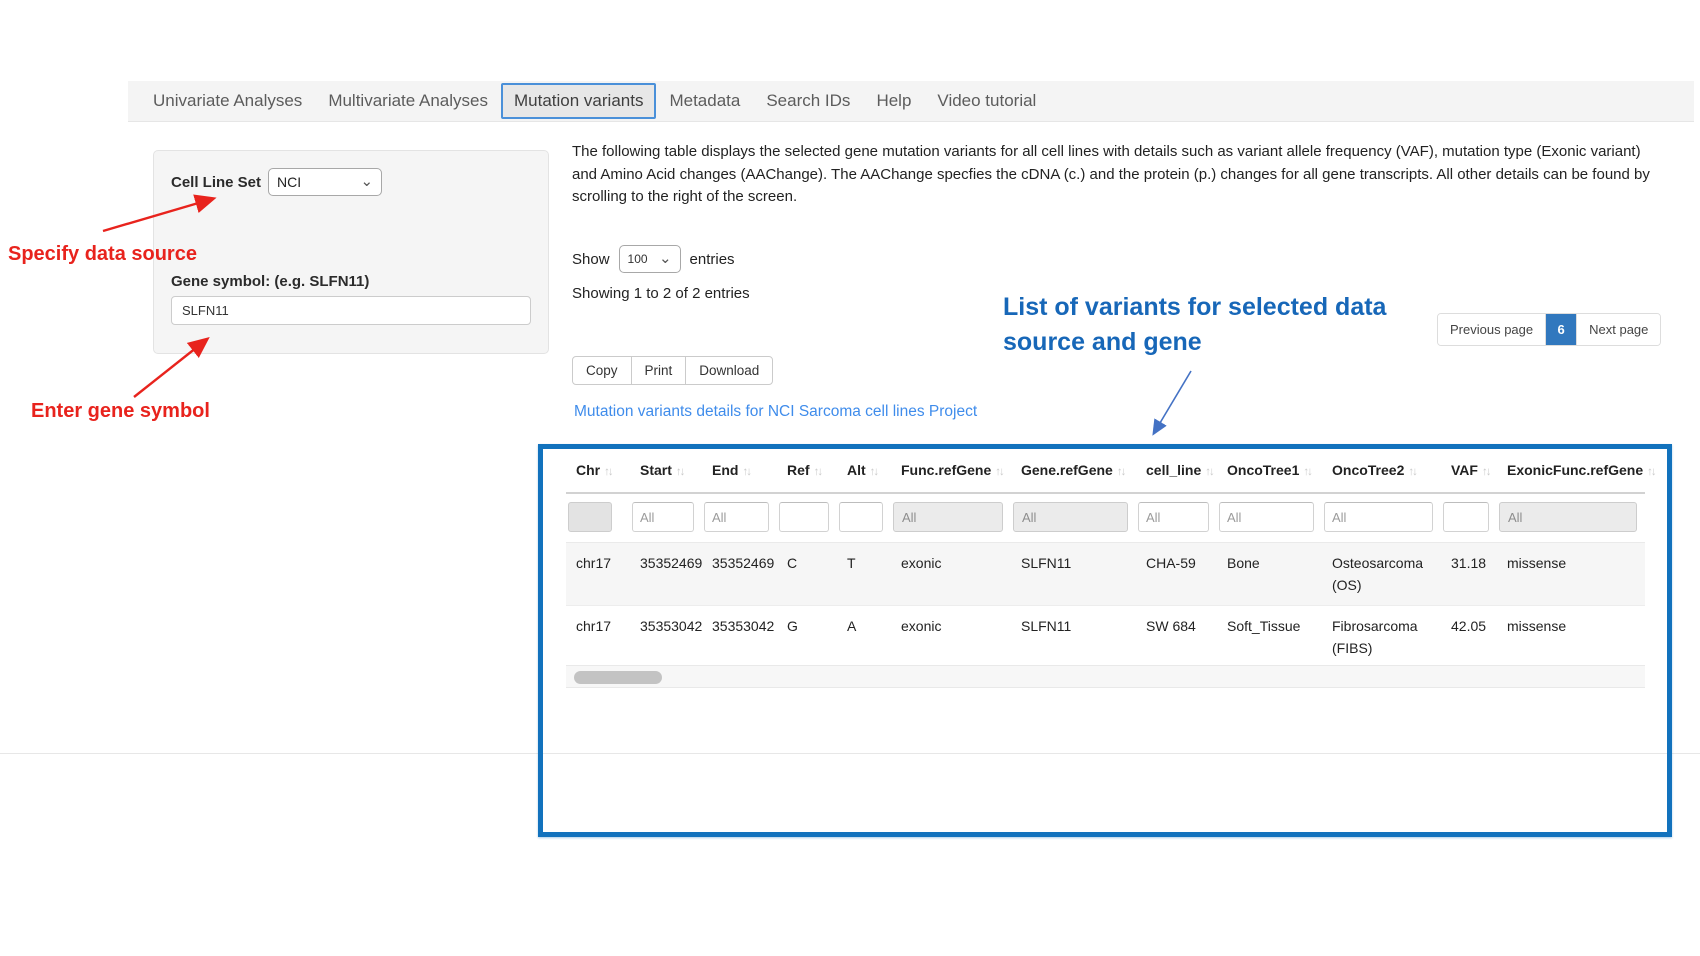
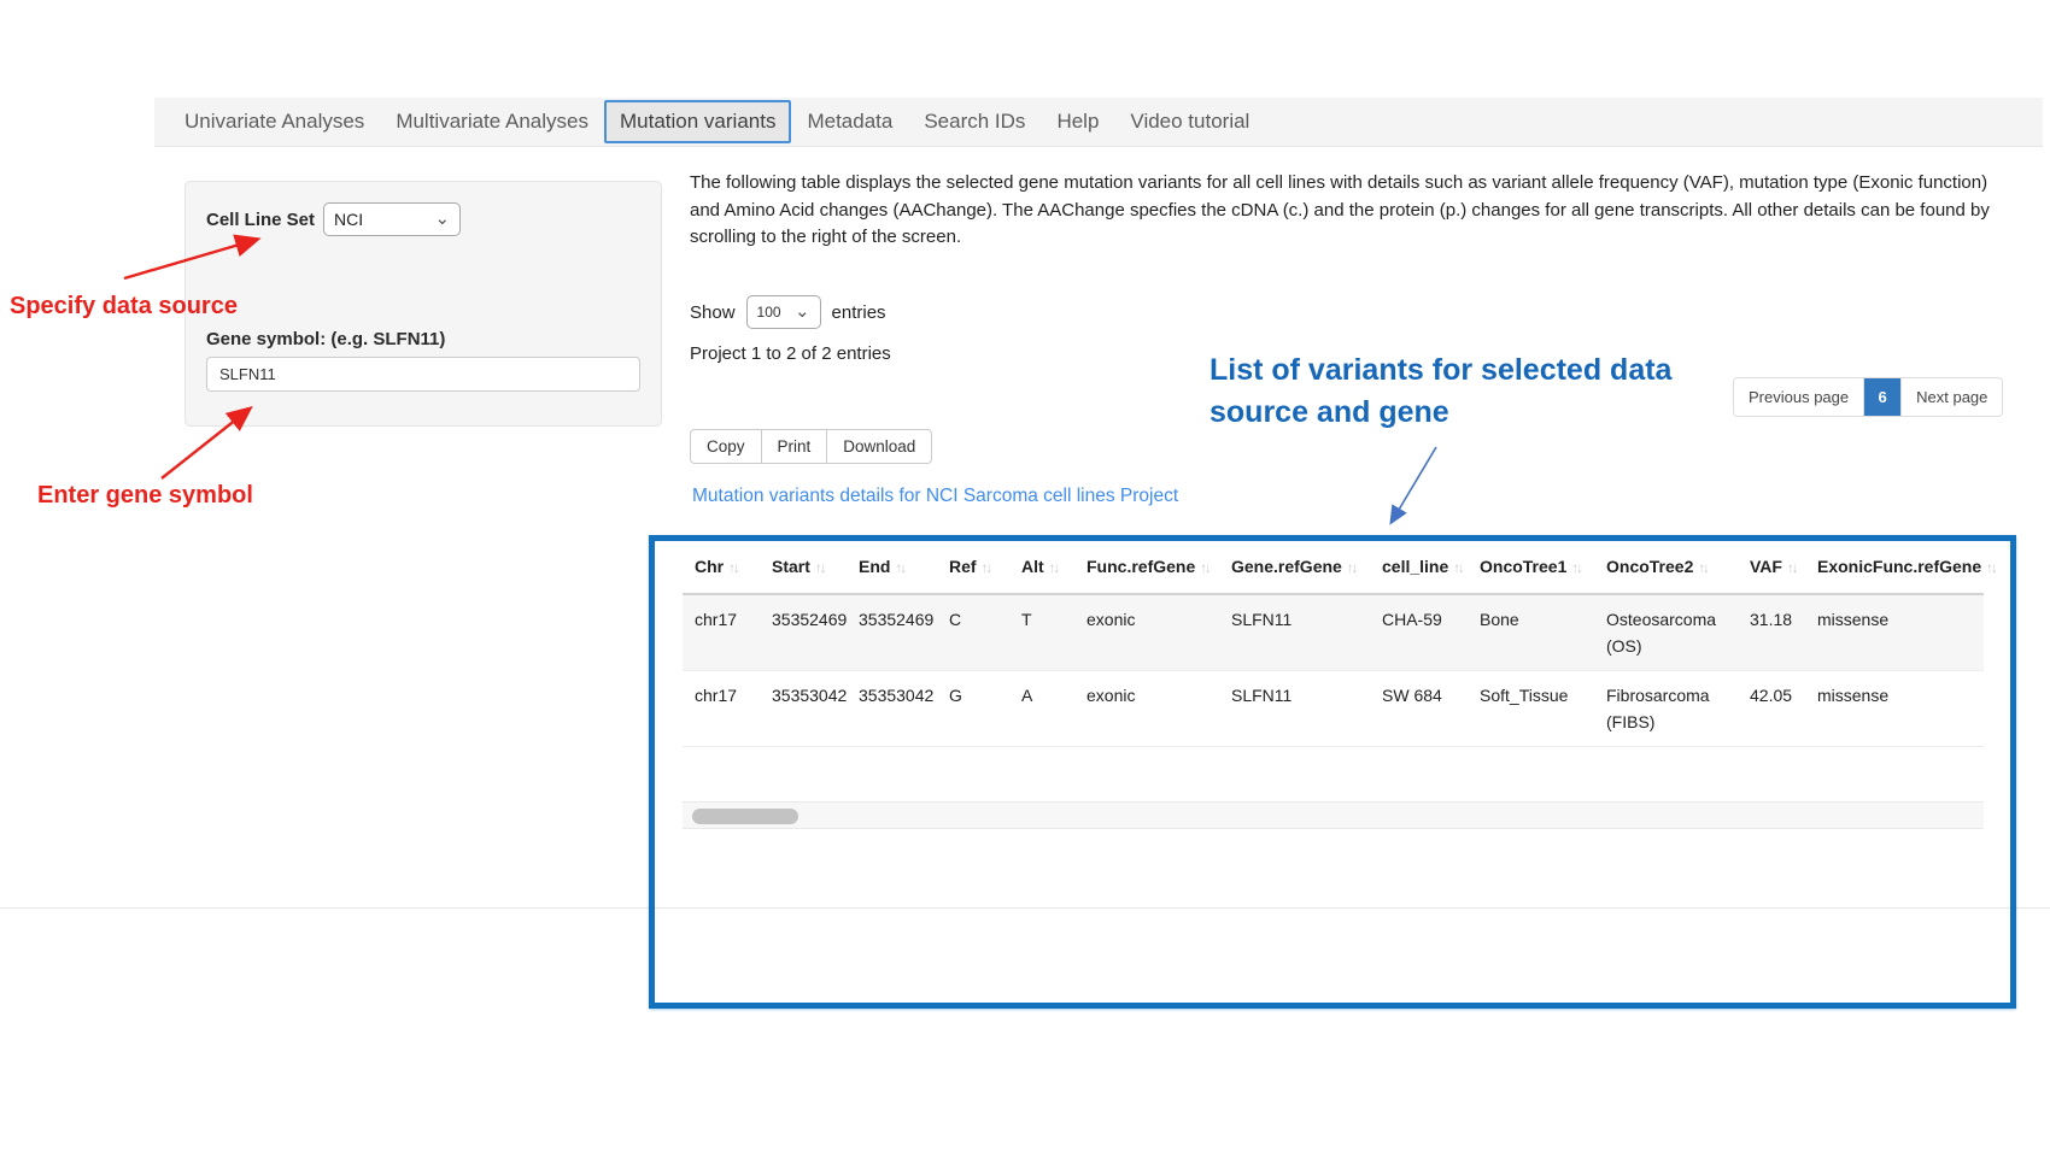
  Univariate Analyses
  Multivariate Analyses
  Mutation variants
  Metadata
  Search IDs
  Help
  Video tutorial
  Cell Line Set
  NCI
  ⌄
  Gene symbol: (e.g. SLFN11)
  SLFN11
  Specify data source
  Enter gene symbol
  List of variants for selected data source and gene
- The following table displays the selected gene mutation variants for all cell lines with details such as variant allele frequency (VAF), mutation type (Exonic variant) and Amino Acid changes (AAChange). The AAChange specfies the cDNA (c.) and the protein (p.) changes for all gene transcripts. All other details can be found by scrolling to the right of the screen.
+ The following table displays the selected gene mutation variants for all cell lines with details such as variant allele frequency (VAF), mutation type (Exonic function) and Amino Acid changes (AAChange). The AAChange specfies the cDNA (c.) and the protein (p.) changes for all gene transcripts. All other details can be found by scrolling to the right of the screen.
  Show
  100
  ⌄
  entries
- Showing 1 to 2 of 2 entries
+ Project 1 to 2 of 2 entries
  Copy
  Print
  Download
  Mutation variants details for NCI Sarcoma cell lines Project
  Previous page
  6
  Next page
  Chr ↑↓	Start ↑↓	End ↑↓	Ref ↑↓	Alt ↑↓	Func.refGene ↑↓	Gene.refGene ↑↓	cell_line ↑↓	OncoTree1 ↑↓	OncoTree2 ↑↓	VAF ↑↓	ExonicFunc.refGene ↑↓
- 	All	All			All	All	All	All	All		All
  chr17	35352469	35352469	C	T	exonic	SLFN11	CHA-59	Bone	Osteosarcoma (OS)	31.18	missense
  chr17	35353042	35353042	G	A	exonic	SLFN11	SW 684	Soft_Tissue	Fibrosarcoma (FIBS)	42.05	missense
